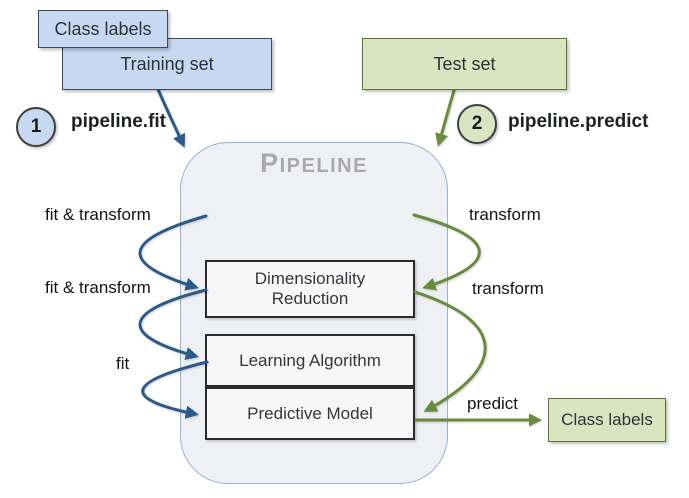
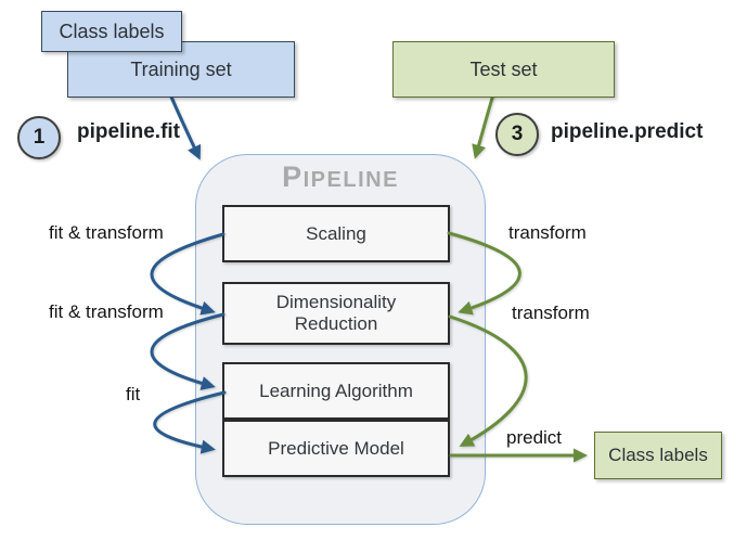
  PIPELINE
+ Scaling
  Dimensionality Reduction
  Learning Algorithm
  Predictive Model
  Training set
  Class labels
  Test set
  Class labels
  1
  pipeline.fit
- 2
+ 3
  pipeline.predict
  fit & transform
  fit & transform
  fit
  transform
  transform
  predict
